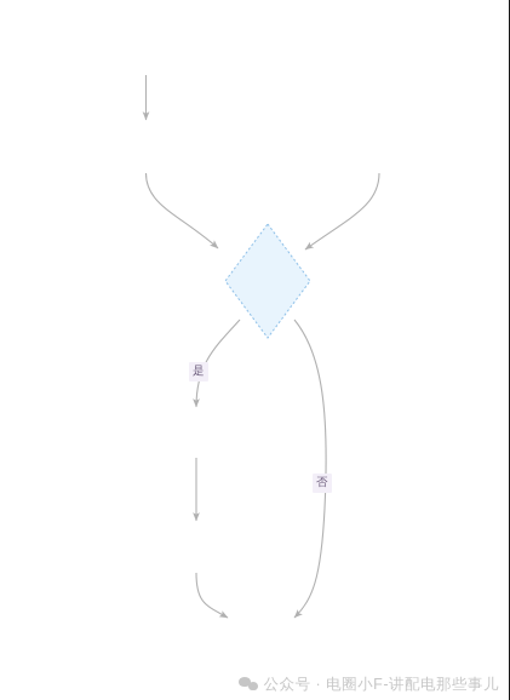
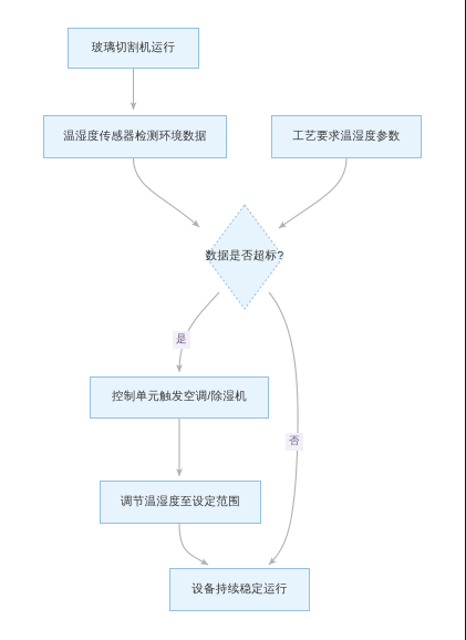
+ 玻璃切割机运行
+ 温湿度传感器检测环境数据
+ 工艺要求温湿度参数
+ 数据是否超标?
+ 控制单元触发空调/除湿机
+ 调节温湿度至设定范围
+ 设备持续稳定运行
  是
  否
- 公众号 · 电圈小F-讲配电那些事儿
